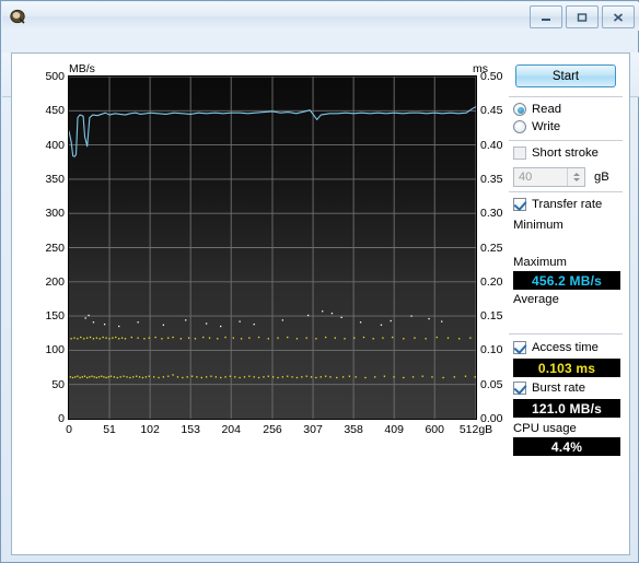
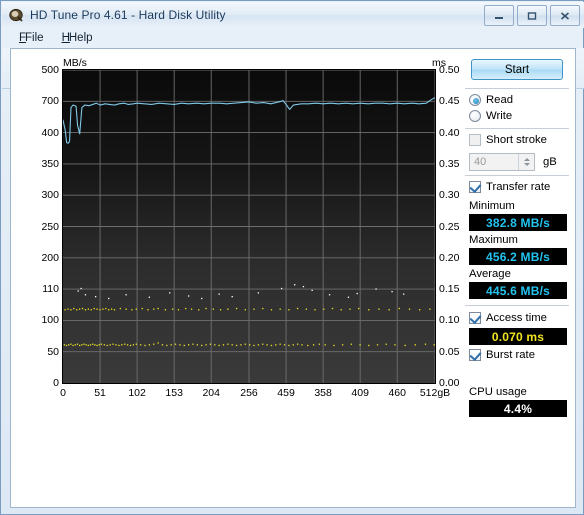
+ HD Tune Pro 4.61 - Hard Disk Utility
+ FFile
+ HHelp
  MB/s
  ms
  0
  50
  100
- 150
+ 110
  200
  250
  300
  350
  400
- 450
+ 700
  500
  0.00
  0.05
  0.10
  0.15
  0.20
  0.25
  0.30
  0.35
  0.40
  0.45
  0.50
  0
  51
  102
  153
  204
  256
- 307
+ 459
  358
  409
- 600
+ 460
  512gB
  Start
  Read
  Write
  Short stroke
  40
  gB
  Transfer rate
  Minimum
+ 382.8 MB/s
  Maximum
  456.2 MB/s
  Average
+ 445.6 MB/s
  Access time
- 0.103 ms
+ 0.070 ms
  Burst rate
- 121.0 MB/s
  CPU usage
  4.4%
